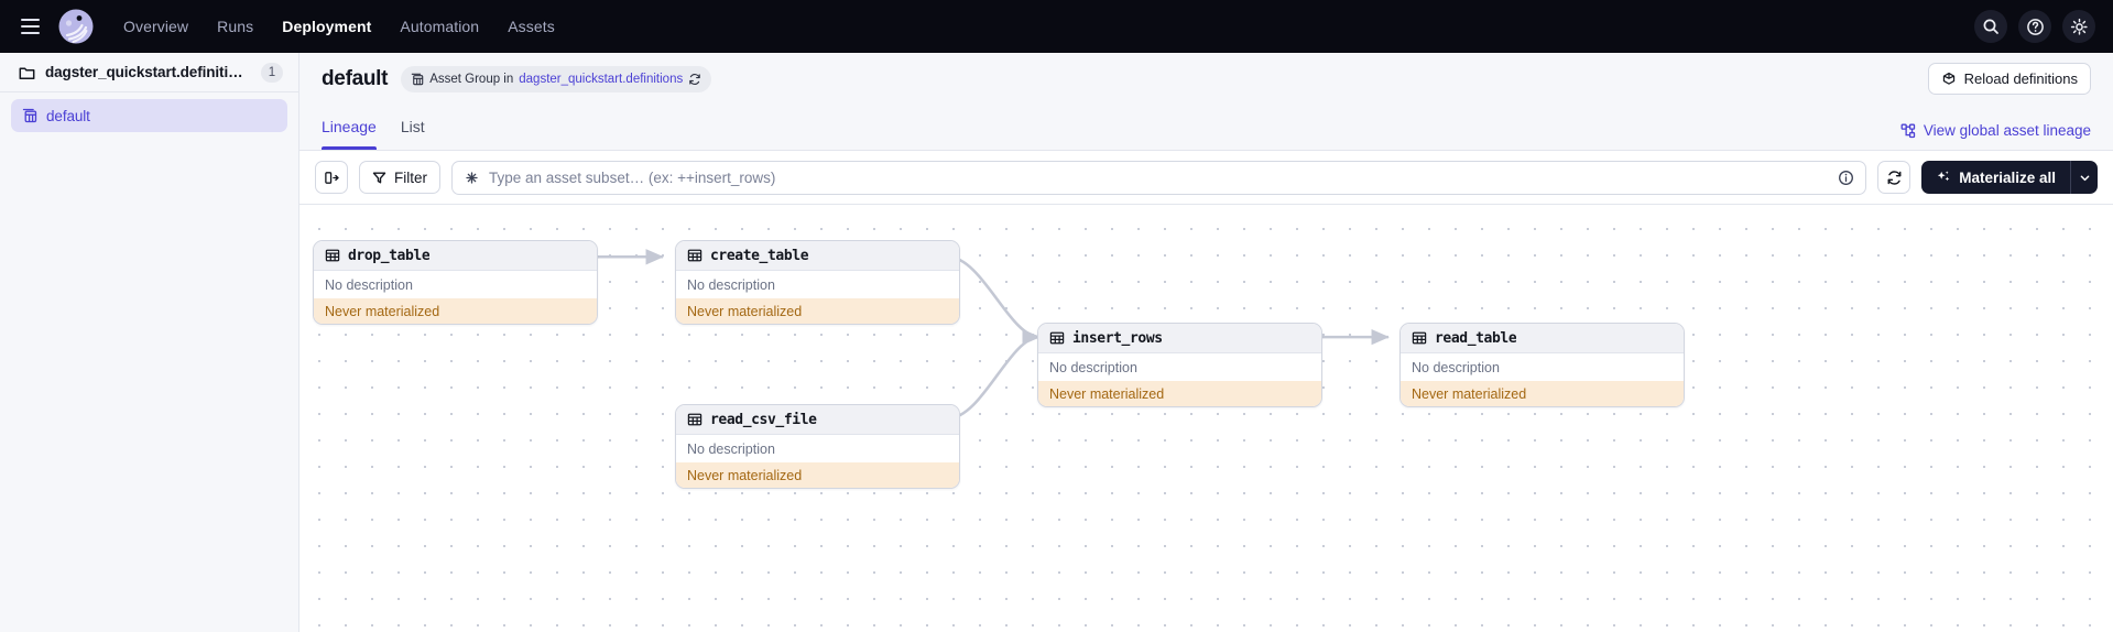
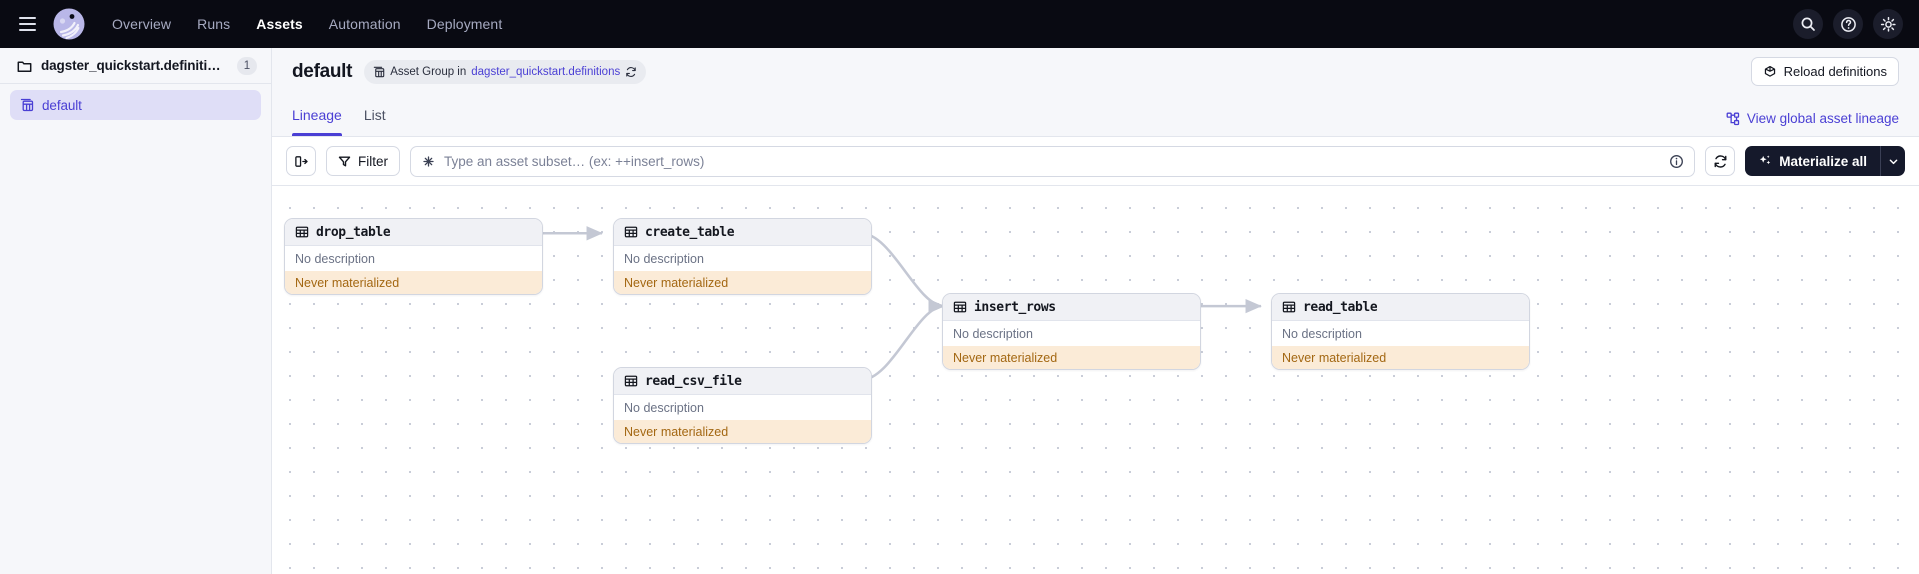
  Overview
  Runs
- Deployment
+ Assets
  Automation
- Assets
+ Deployment
  dagster_quickstart.definitions
  1
  default
  default
  Asset Group in
  dagster_quickstart.definitions
  Reload definitions
  Lineage
  List
  View global asset lineage
  Filter
  Type an asset subset… (ex: ++insert_rows)
  Materialize all
  drop_table
  No description
  Never materialized
  create_table
  No description
  Never materialized
  read_csv_file
  No description
  Never materialized
  insert_rows
  No description
  Never materialized
  read_table
  No description
  Never materialized
